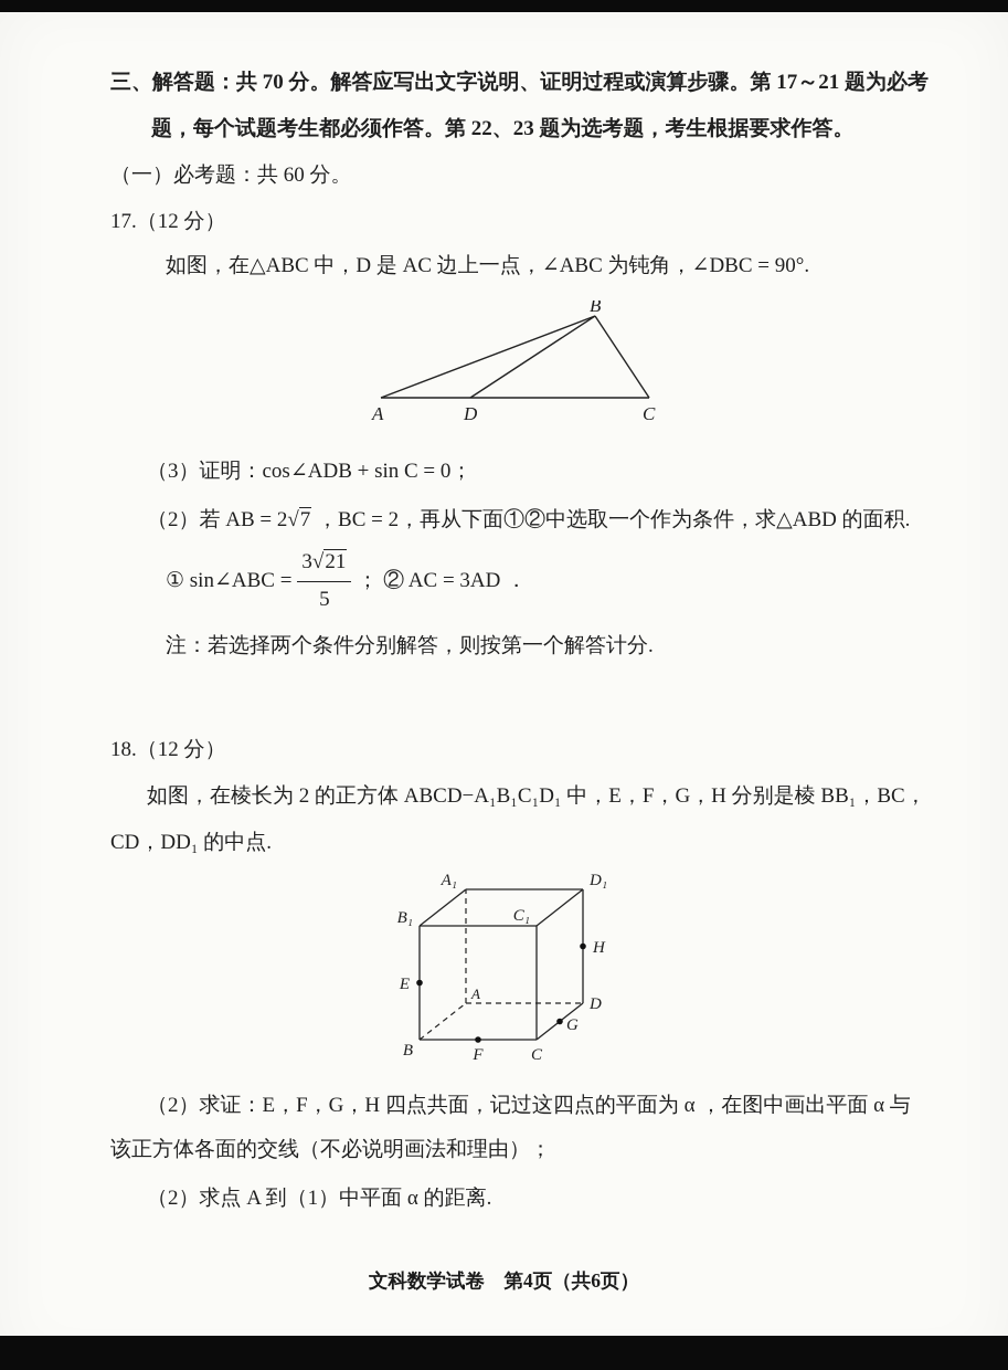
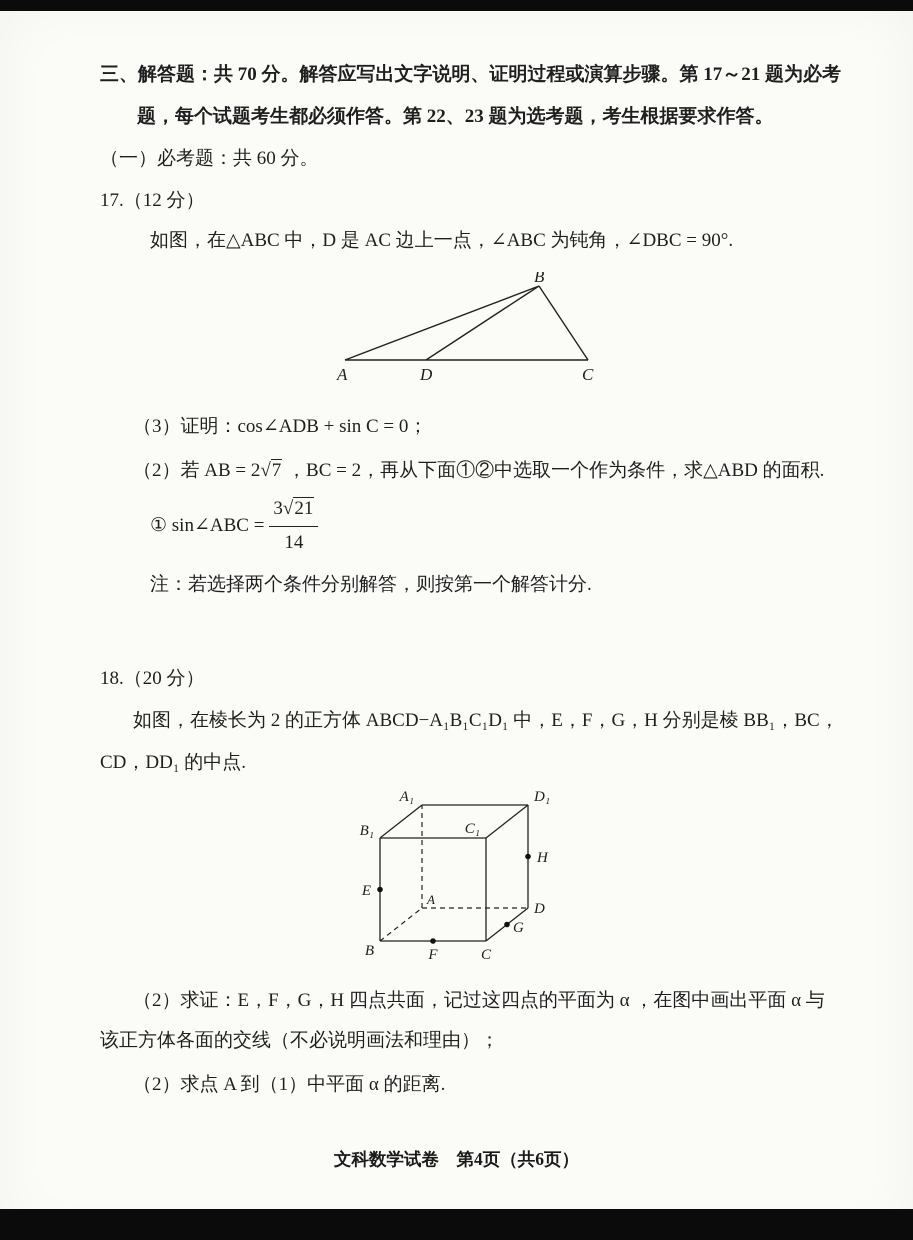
  三、解答题：共 70 分。解答应写出文字说明、证明过程或演算步骤。第 17～21 题为必考
  题，每个试题考生都必须作答。第 22、23 题为选考题，考生根据要求作答。
  （一）必考题：共 60 分。
  17.（12 分）
  如图，在△ABC 中，D 是 AC 边上一点，∠ABC 为钝角，∠DBC = 90°.
  B
  A
  D
  C
  （3）证明：cos∠ADB + sin C = 0；
  （2）若 AB = 2√7 ，BC = 2，再从下面①②中选取一个作为条件，求△ABD 的面积.
  ① sin∠ABC =
  3√21
- 5
+ 14
- ； ② AC = 3AD ．
  注：若选择两个条件分别解答，则按第一个解答计分.
- 18.（12 分）
+ 18.（20 分）
  如图，在棱长为 2 的正方体 ABCD−A₁B₁C₁D₁ 中，E，F，G，H 分别是棱 BB₁，BC，
  CD，DD₁ 的中点.
  A₁
  D₁
  B₁
  C₁
  E
  H
  A
  D
  G
  B
  C
  F
  （2）求证：E，F，G，H 四点共面，记过这四点的平面为 α ，在图中画出平面 α 与
  该正方体各面的交线（不必说明画法和理由）；
  （2）求点 A 到（1）中平面 α 的距离.
  文科数学试卷 第4页（共6页）
